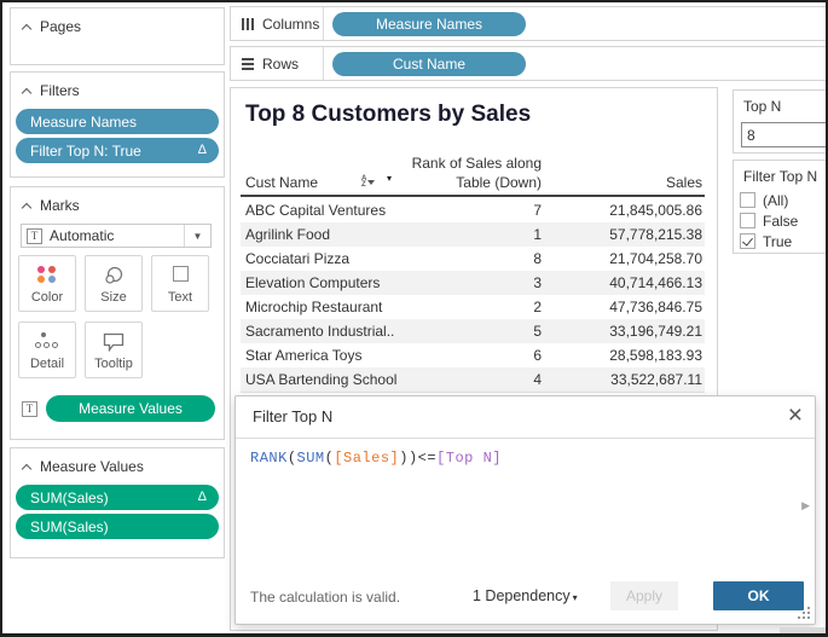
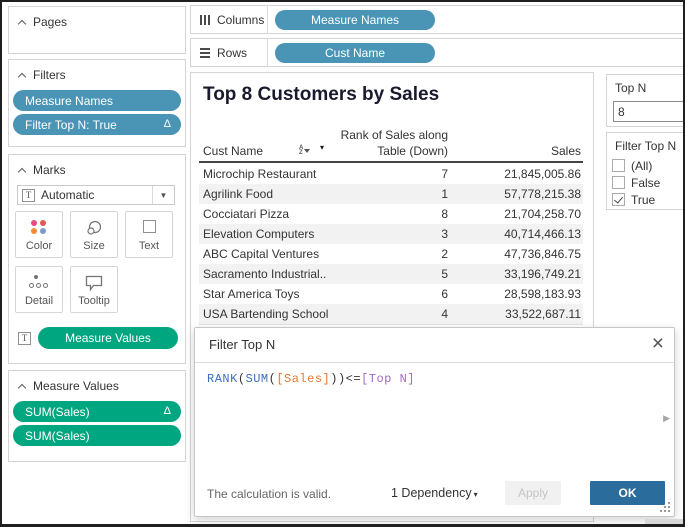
  Pages
  Filters
  Measure Names
  Filter Top N: True
  Δ
  Marks
  T
  Automatic
  ▼
  Color
  Size
  Text
  Detail
  Tooltip
  T
  Measure Values
  Measure Values
  SUM(Sales)
  Δ
  SUM(Sales)
  Columns
  Measure Names
  Rows
  Cust Name
  Top 8 Customers by Sales
  Rank of Sales along
  Cust Name
  ▾
  Table (Down)
  Sales
- ABC Capital Ventures
+ Microchip Restaurant
  7
  21,845,005.86
  Agrilink Food
  1
  57,778,215.38
  Cocciatari Pizza
  8
  21,704,258.70
  Elevation Computers
  3
  40,714,466.13
- Microchip Restaurant
+ ABC Capital Ventures
  2
  47,736,846.75
  Sacramento Industrial..
  5
  33,196,749.21
  Star America Toys
  6
  28,598,183.93
  USA Bartending School
  4
  33,522,687.11
  Top N
  8
  Filter Top N
  (All)
  False
  True
  Filter Top N
  ×
  RANK(SUM([Sales]))<=[Top N]
  ▶
  The calculation is valid.
  1 Dependency
  ▾
  Apply
  OK
